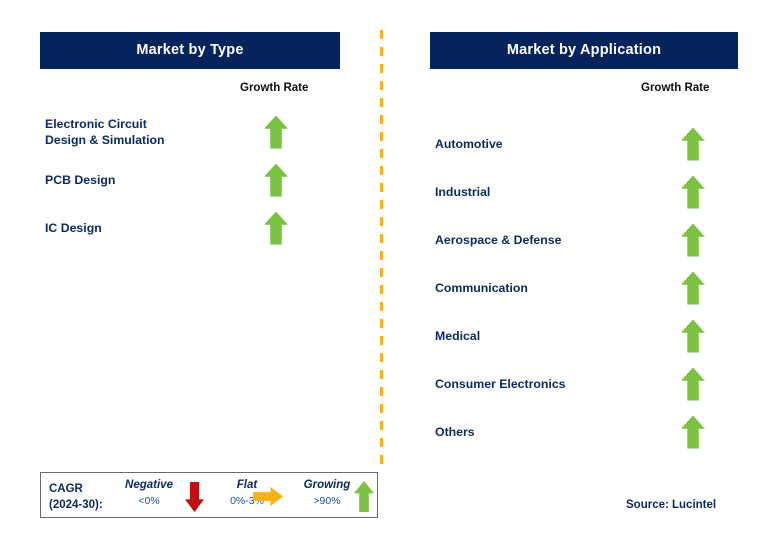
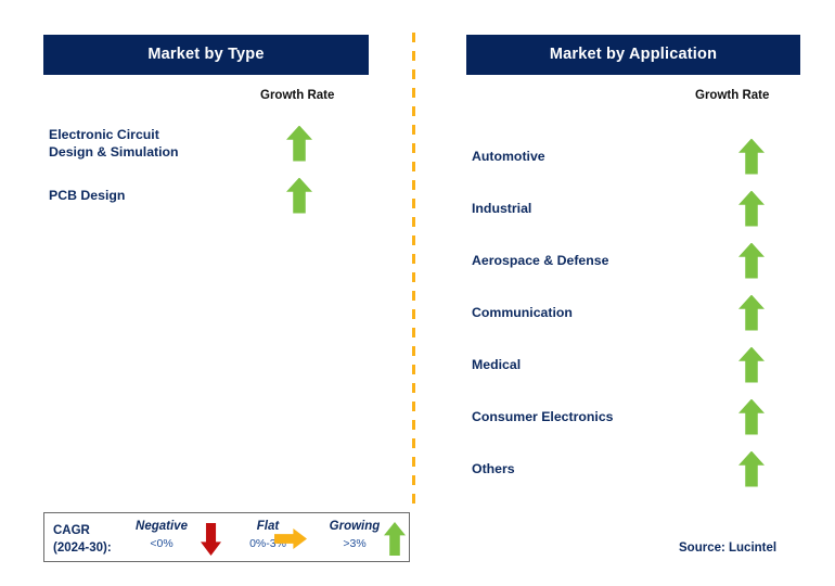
  Market by Type
  Growth Rate
  Electronic Circuit
  Design & Simulation
  PCB Design
- IC Design
  Market by Application
  Growth Rate
  Automotive
  Industrial
  Aerospace & Defense
  Communication
  Medical
  Consumer Electronics
  Others
  CAGR
  (2024-30):
  Negative
  <0%
  Flat
  0%-3
  Growing
- >90%
+ >3%
  Source: Lucintel
